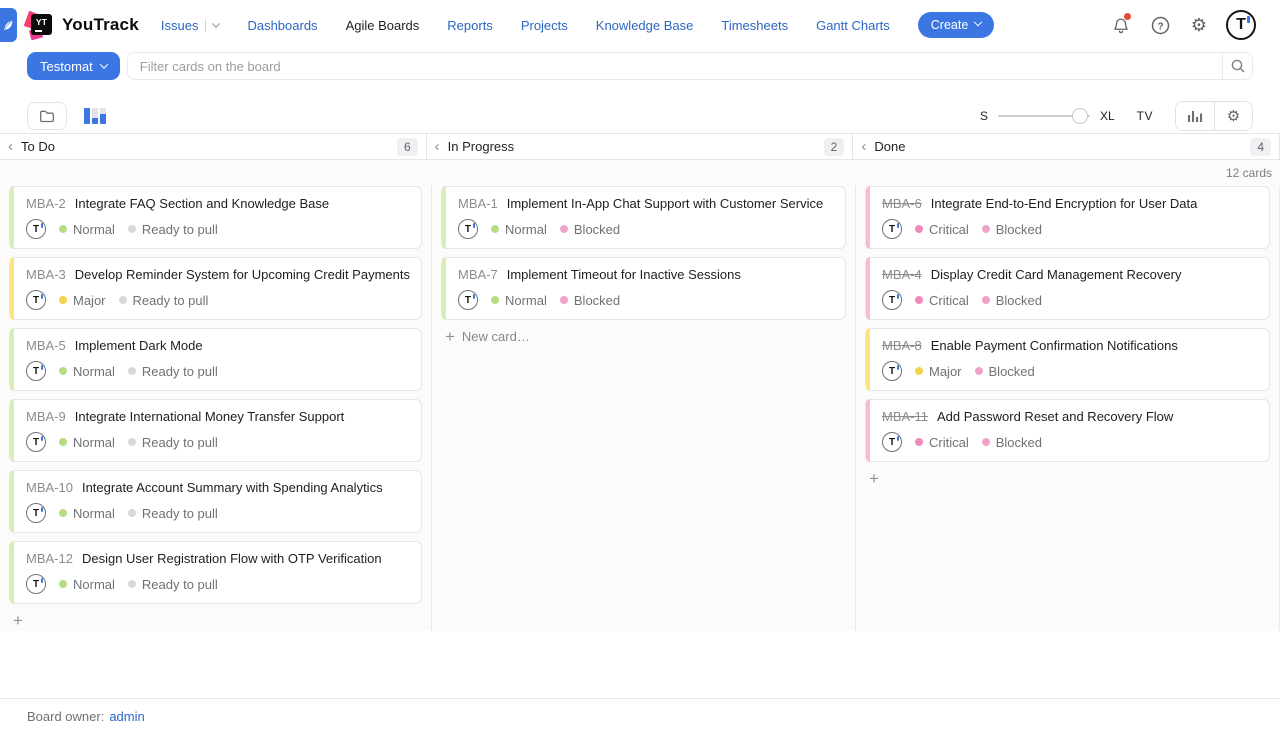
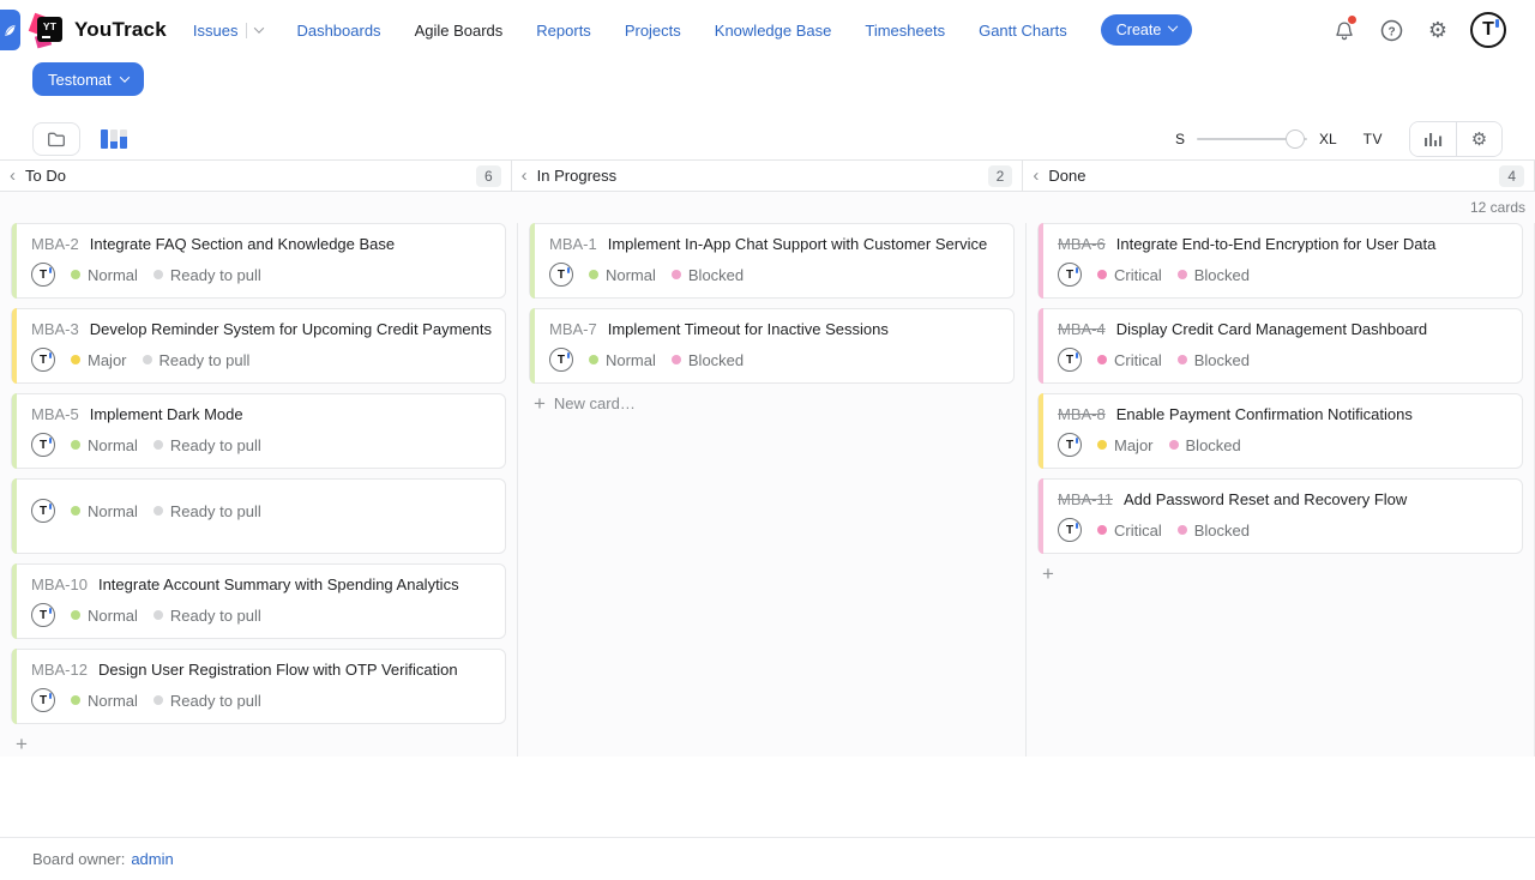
  YT
  YouTrack
  Issues
  Dashboards
  Agile Boards
  Reports
  Projects
  Knowledge Base
  Timesheets
  Gantt Charts
  Create
  ?
  ⚙
  T
  Testomat
- Filter cards on the board
  S
  XL
  TV
  ⚙
  ‹
  To Do
  6
  ‹
  In Progress
  2
  ‹
  Done
  4
  12 cards
  MBA-2 Integrate FAQ Section and Knowledge Base
  T
  Normal
  Ready to pull
  MBA-3 Develop Reminder System for Upcoming Credit Payments
  T
  Major
  Ready to pull
  MBA-5 Implement Dark Mode
  T
  Normal
  Ready to pull
- MBA-9 Integrate International Money Transfer Support
  T
  Normal
  Ready to pull
  MBA-10 Integrate Account Summary with Spending Analytics
  T
  Normal
  Ready to pull
  MBA-12 Design User Registration Flow with OTP Verification
  T
  Normal
  Ready to pull
  +
  MBA-1 Implement In-App Chat Support with Customer Service
  T
  Normal
  Blocked
  MBA-7 Implement Timeout for Inactive Sessions
  T
  Normal
  Blocked
  +
  New card…
  MBA-6 Integrate End-to-End Encryption for User Data
  T
  Critical
  Blocked
- MBA-4 Display Credit Card Management Recovery
+ MBA-4 Display Credit Card Management Dashboard
  T
  Critical
  Blocked
  MBA-8 Enable Payment Confirmation Notifications
  T
  Major
  Blocked
  MBA-11 Add Password Reset and Recovery Flow
  T
  Critical
  Blocked
  +
  Board owner:
  admin
